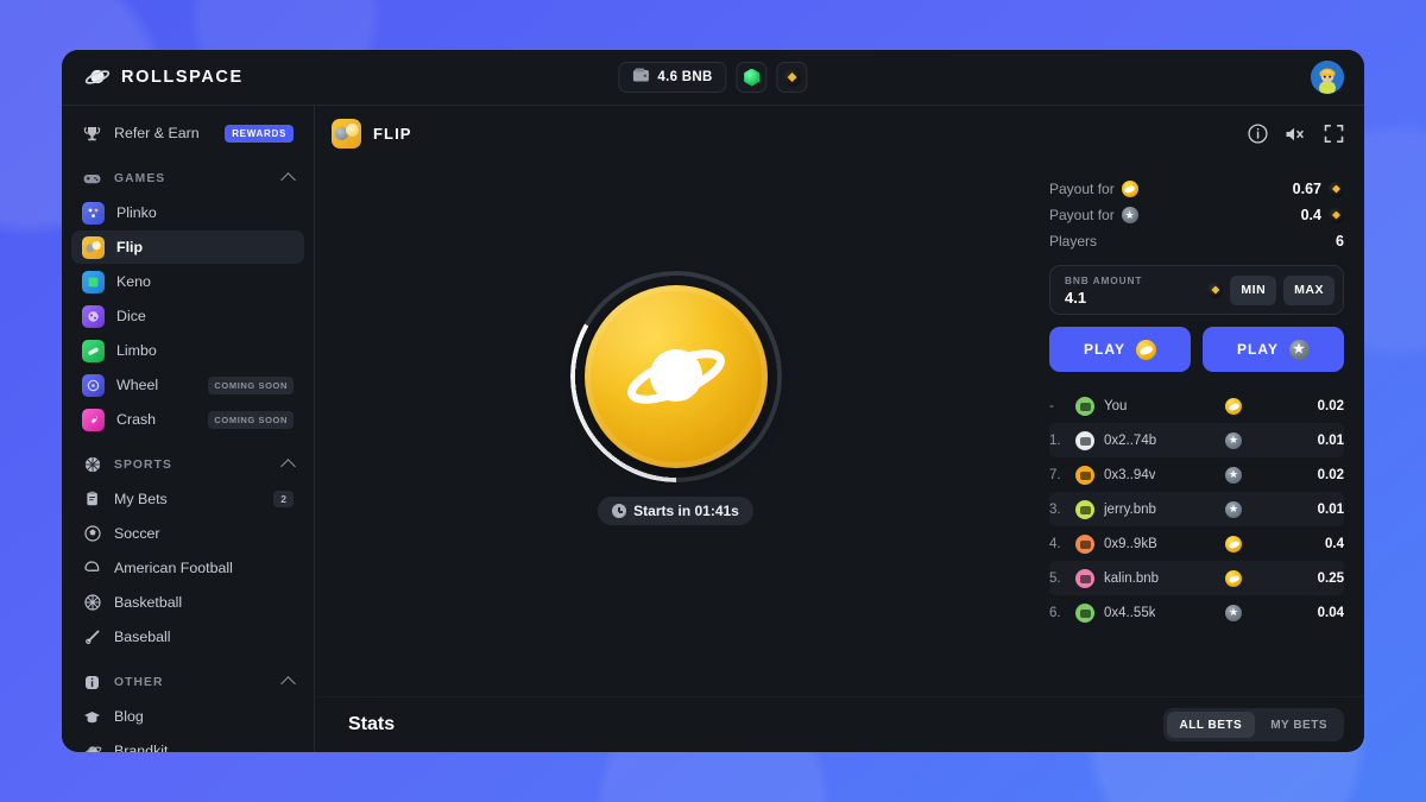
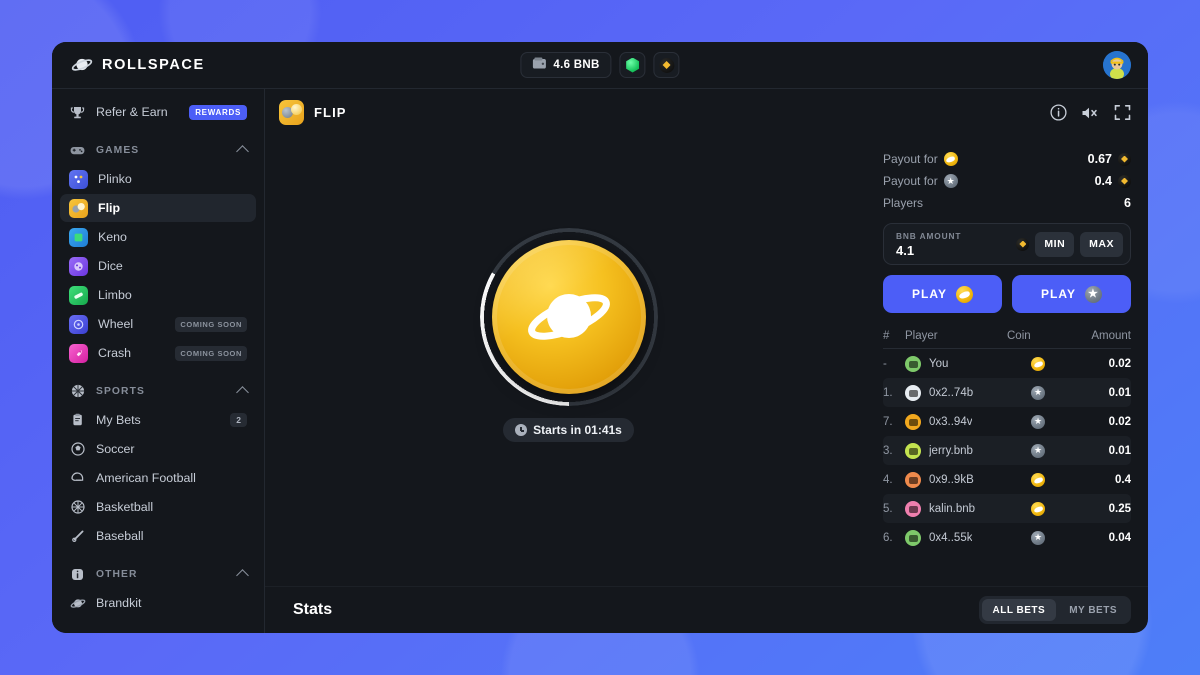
  ROLLSPACE
  4.6 BNB
  Refer & Earn
  REWARDS
  GAMES
  Plinko
  Flip
  Keno
  Dice
  Limbo
  Wheel
  COMING SOON
  Crash
  COMING SOON
  SPORTS
  My Bets
  2
  Soccer
  American Football
  Basketball
  Baseball
  OTHER
- Blog
  Brandkit
  FLIP
  Starts in 01:41s
  Payout for
  0.67
  Payout for
  0.4
  Players
  6
  BNB AMOUNT
  4.1
  MIN
  MAX
  PLAY
  PLAY
+ #
+ Player
+ Coin
+ Amount
  -
  You
  0.02
  1.
  0x2..74b
  0.01
  7.
  0x3..94v
  0.02
  3.
  jerry.bnb
  0.01
  4.
  0x9..9kB
  0.4
  5.
  kalin.bnb
  0.25
  6.
  0x4..55k
  0.04
  Stats
  ALL BETS
  MY BETS
